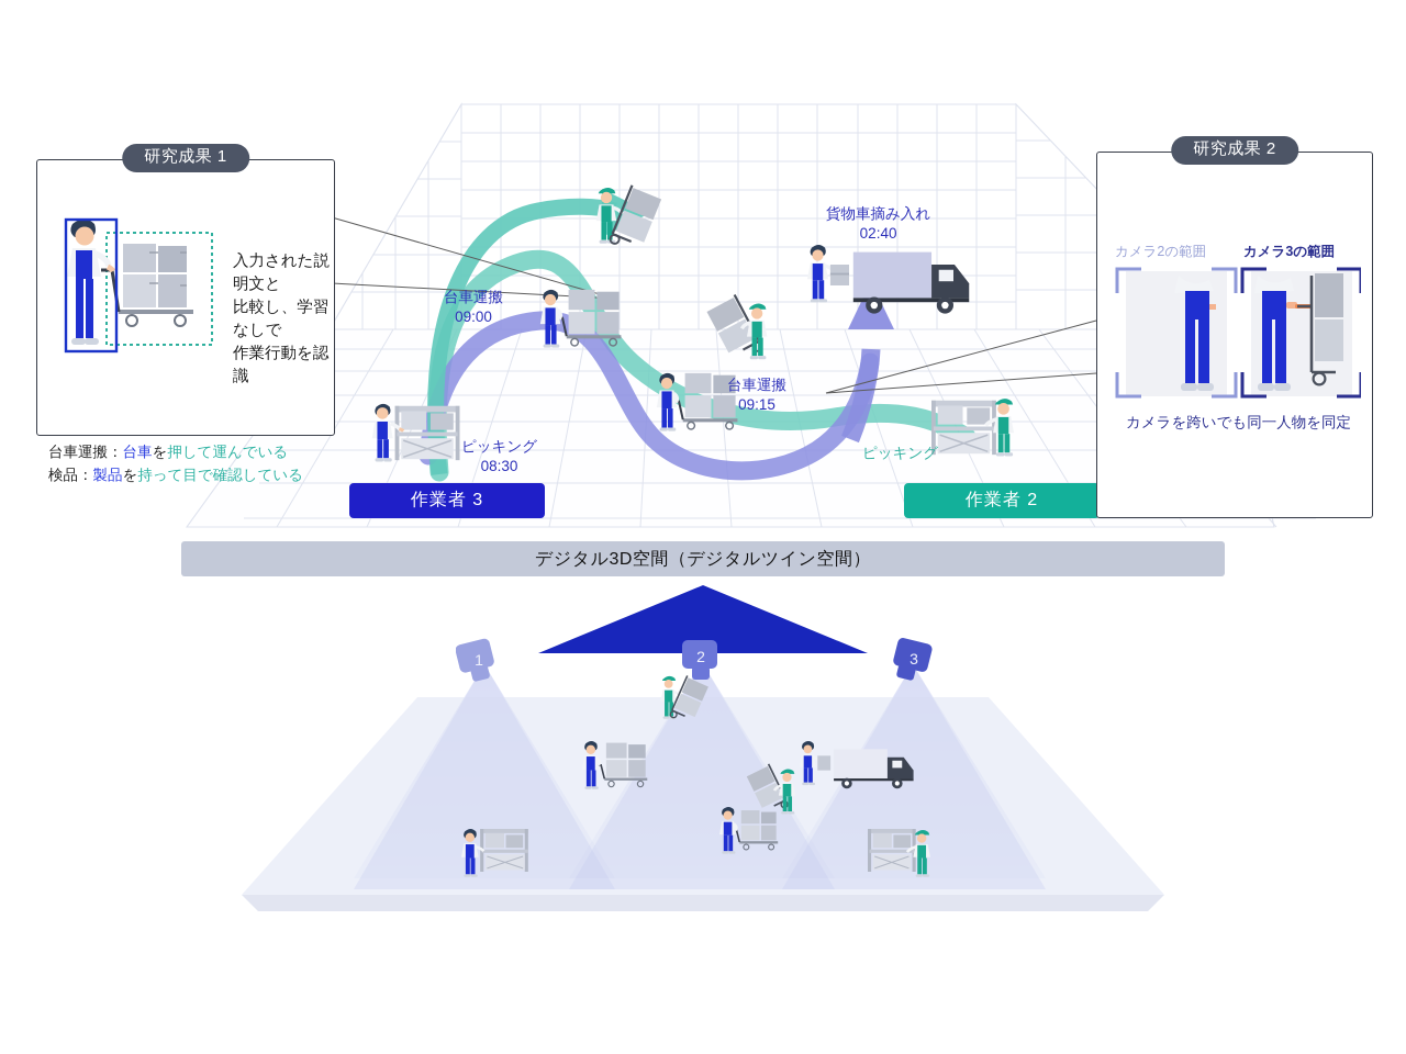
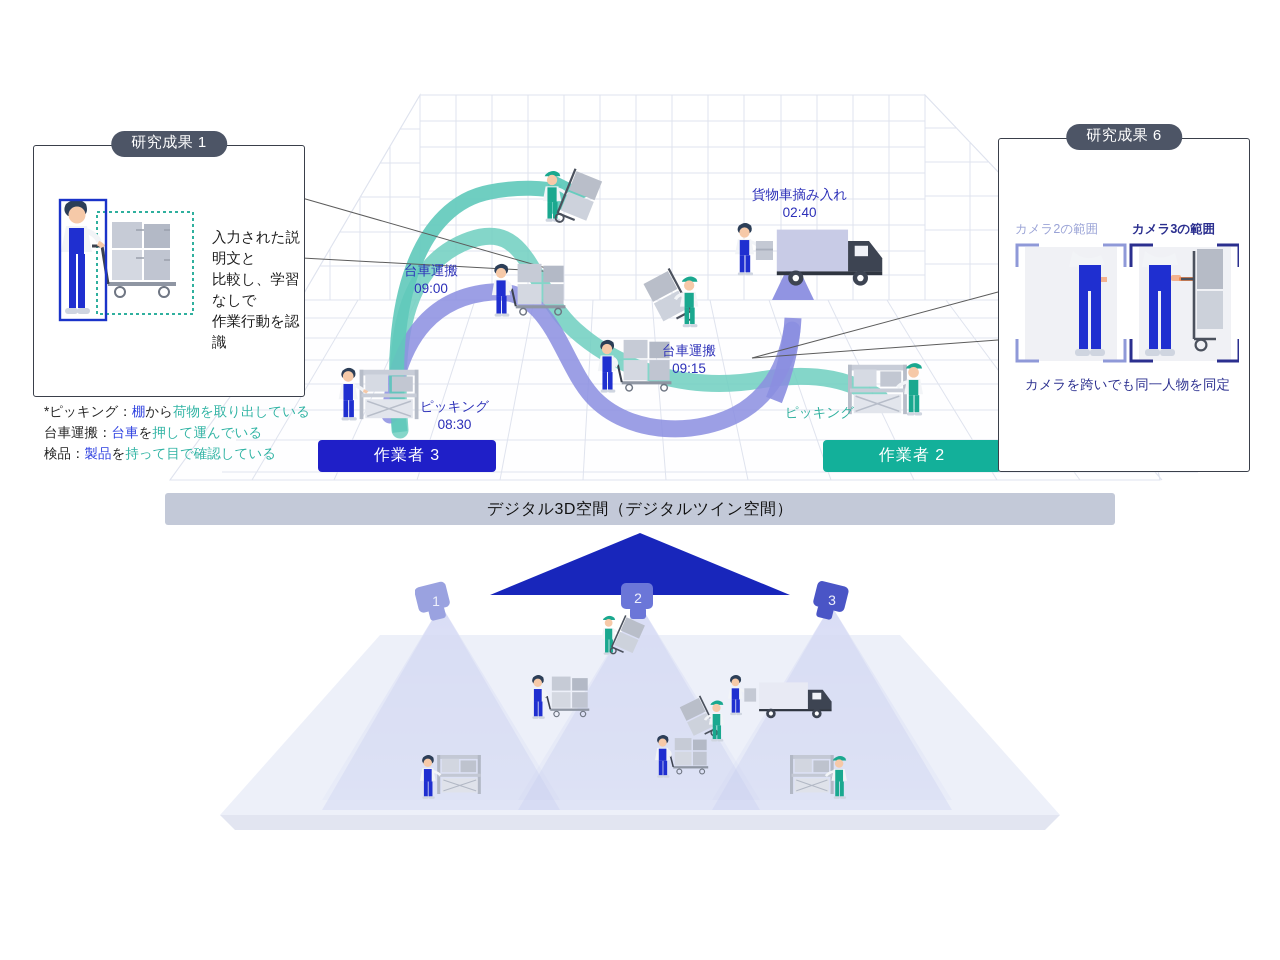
  台車運搬
  09:00
  ピッキング
  08:30
  台車運搬
  09:15
  貨物車摘み入れ
  02:40
  ピッキング
  作業者 3
  作業者 2
  研究成果 1
  入力された説明文と
  比較し、学習なしで
  作業行動を認識
+ *ピッキング：棚から荷物を取り出している
  台車運搬：台車を押して運んでいる
  検品：製品を持って目で確認している
- 研究成果 2
+ 研究成果 6
  カメラ2の範囲
  カメラ3の範囲
  カメラを跨いでも同一人物を同定
  デジタル3D空間（デジタルツイン空間）
  1
  2
  3
